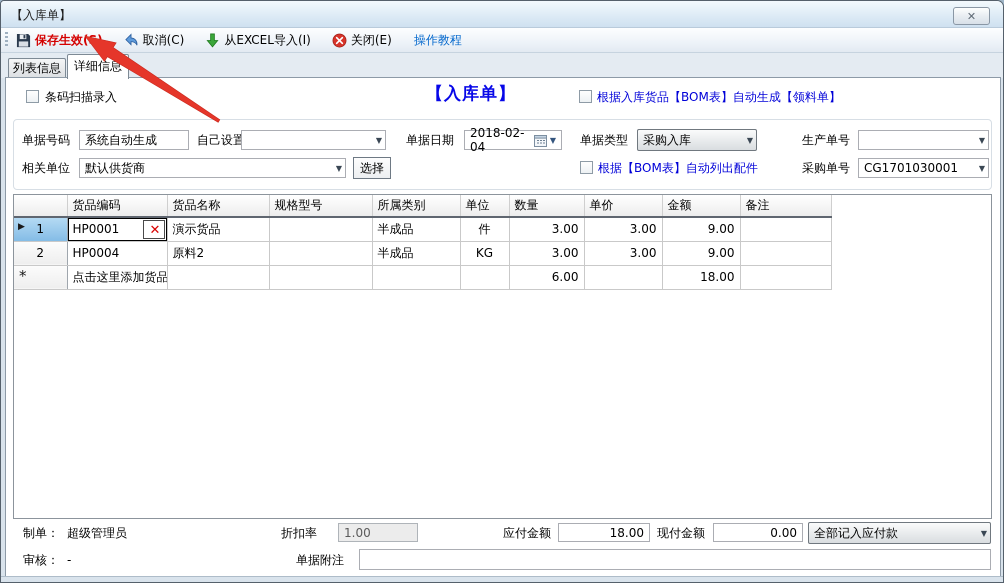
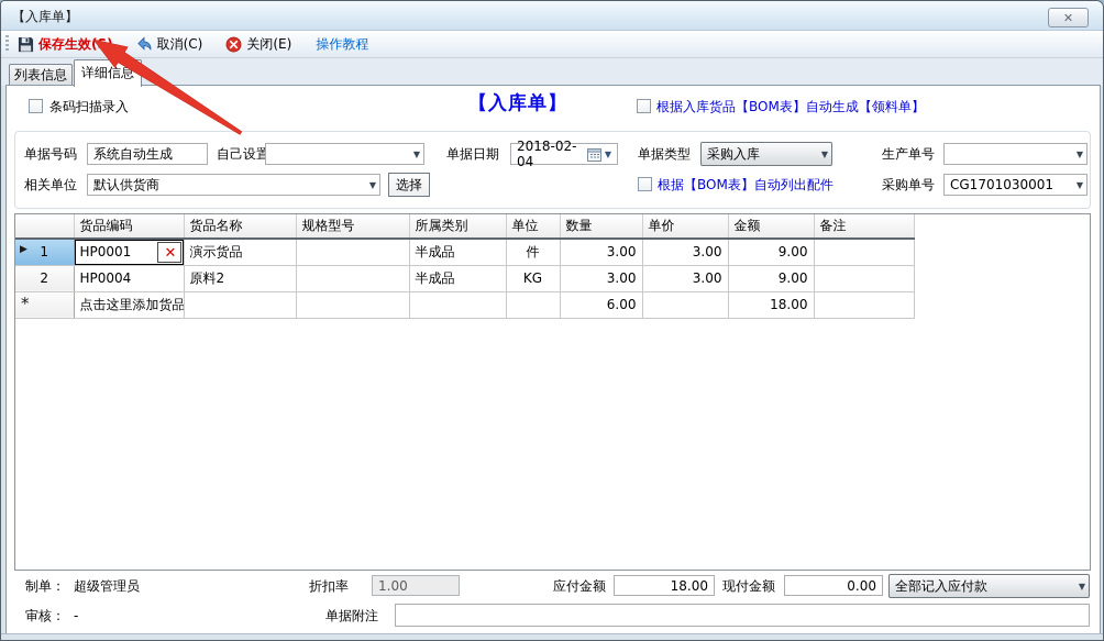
  【入库单】
  ✕
  保存生效(
  取消(C)
- 从EXCEL导入(I)
  关闭(E)
  操作教程
  列表信息
  详细信息
  条码扫描录入
  【入库单】
  根据入库货品【BOM表】自动生成【领料单】
  单据号码
  系统自动生成
  自己设置
  ▼
  单据日期
  2018-02-04
  ▼
  单据类型
  采购入库
  ▼
  生产单号
  ▼
  相关单位
  默认供货商
  ▼
  选择
  根据【BOM表】自动列出配件
  采购单号
  CG1701030001
  ▼
  	货品编码	货品名称	规格型号	所属类别	单位	数量	单价	金额	备注
  ▶ 1	HP0001 ✕	演示货品		半成品	件	3.00	3.00	9.00
  2	HP0004	原料2		半成品	KG	3.00	3.00	9.00
  *	点击这里添加货品					6.00		18.00
  制单：
  超级管理员
  审核：
  -
  折扣率
  1.00
  单据附注
  应付金额
  18.00
  现付金额
  0.00
  全部记入应付款
  ▼
